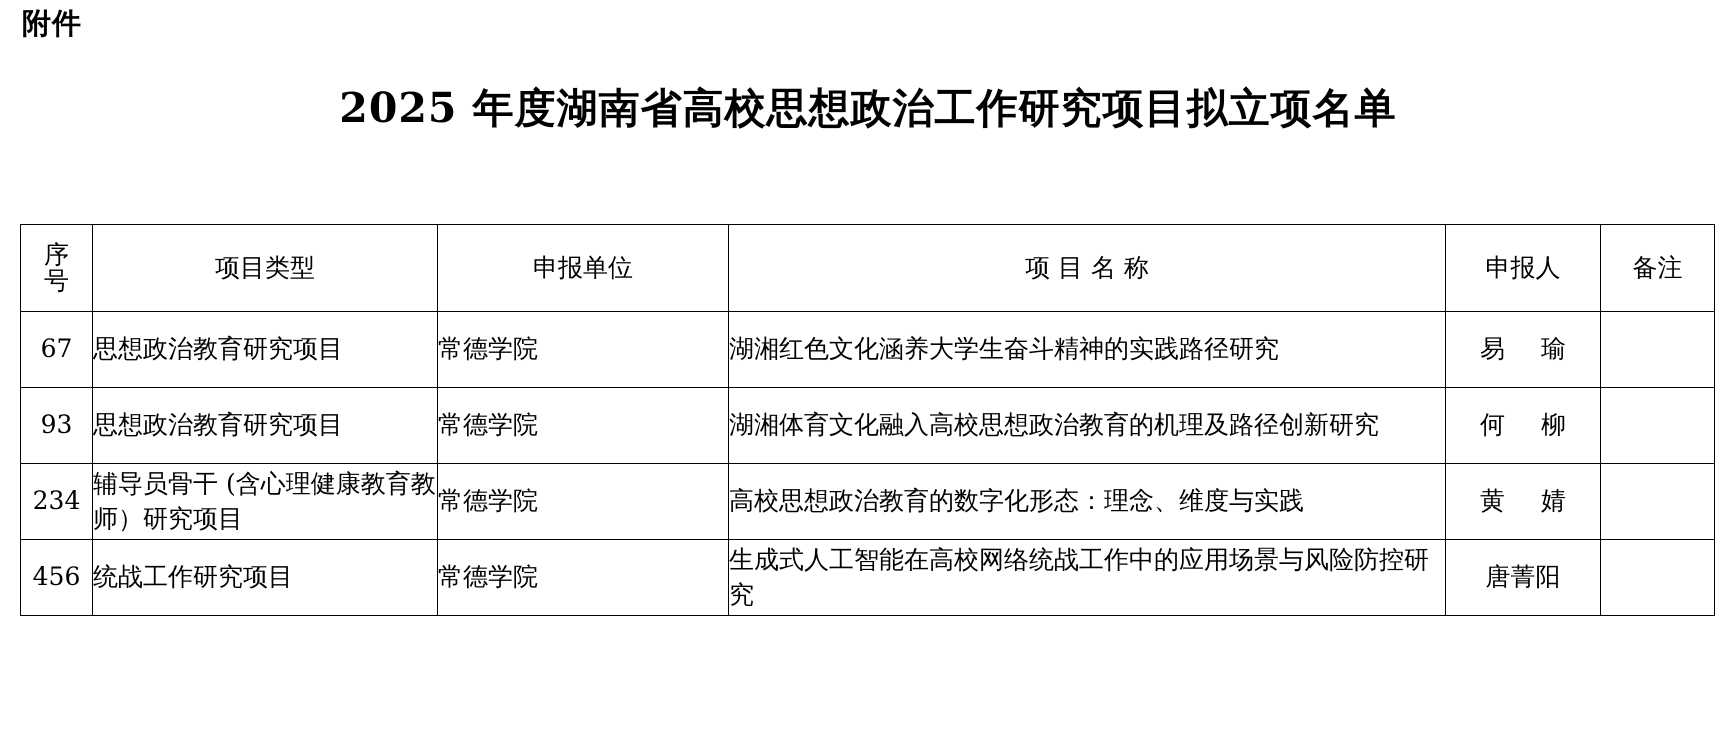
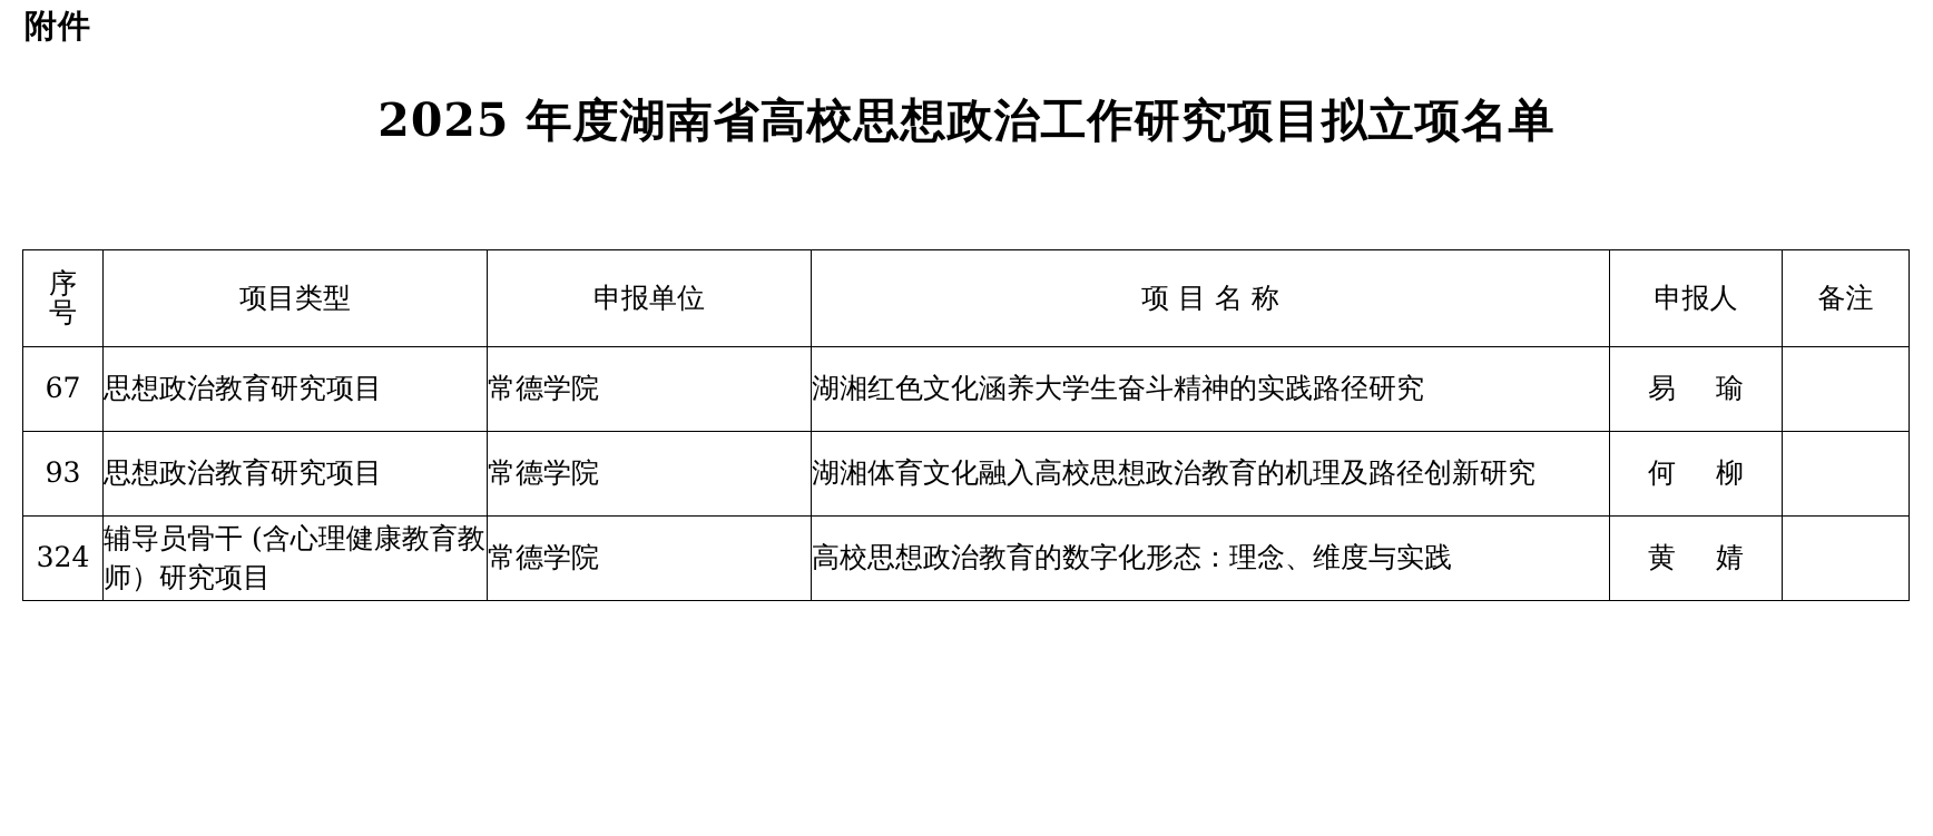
  附件
  2025 年度湖南省高校思想政治工作研究项目拟立项名单
  序 号	项目类型	申报单位	项 目 名 称	申报人	备注
  67	思想政治教育研究项目	常德学院	湖湘红色文化涵养大学生奋斗精神的实践路径研究	易 瑜
  93	思想政治教育研究项目	常德学院	湖湘体育文化融入高校思想政治教育的机理及路径创新研究	何 柳
- 234	辅导员骨干 (含心理健康教育教师）研究项目	常德学院	高校思想政治教育的数字化形态：理念、维度与实践	黄 婧
+ 324	辅导员骨干 (含心理健康教育教师）研究项目	常德学院	高校思想政治教育的数字化形态：理念、维度与实践	黄 婧
- 456	统战工作研究项目	常德学院	生成式人工智能在高校网络统战工作中的应用场景与风险防控研究	唐菁阳
